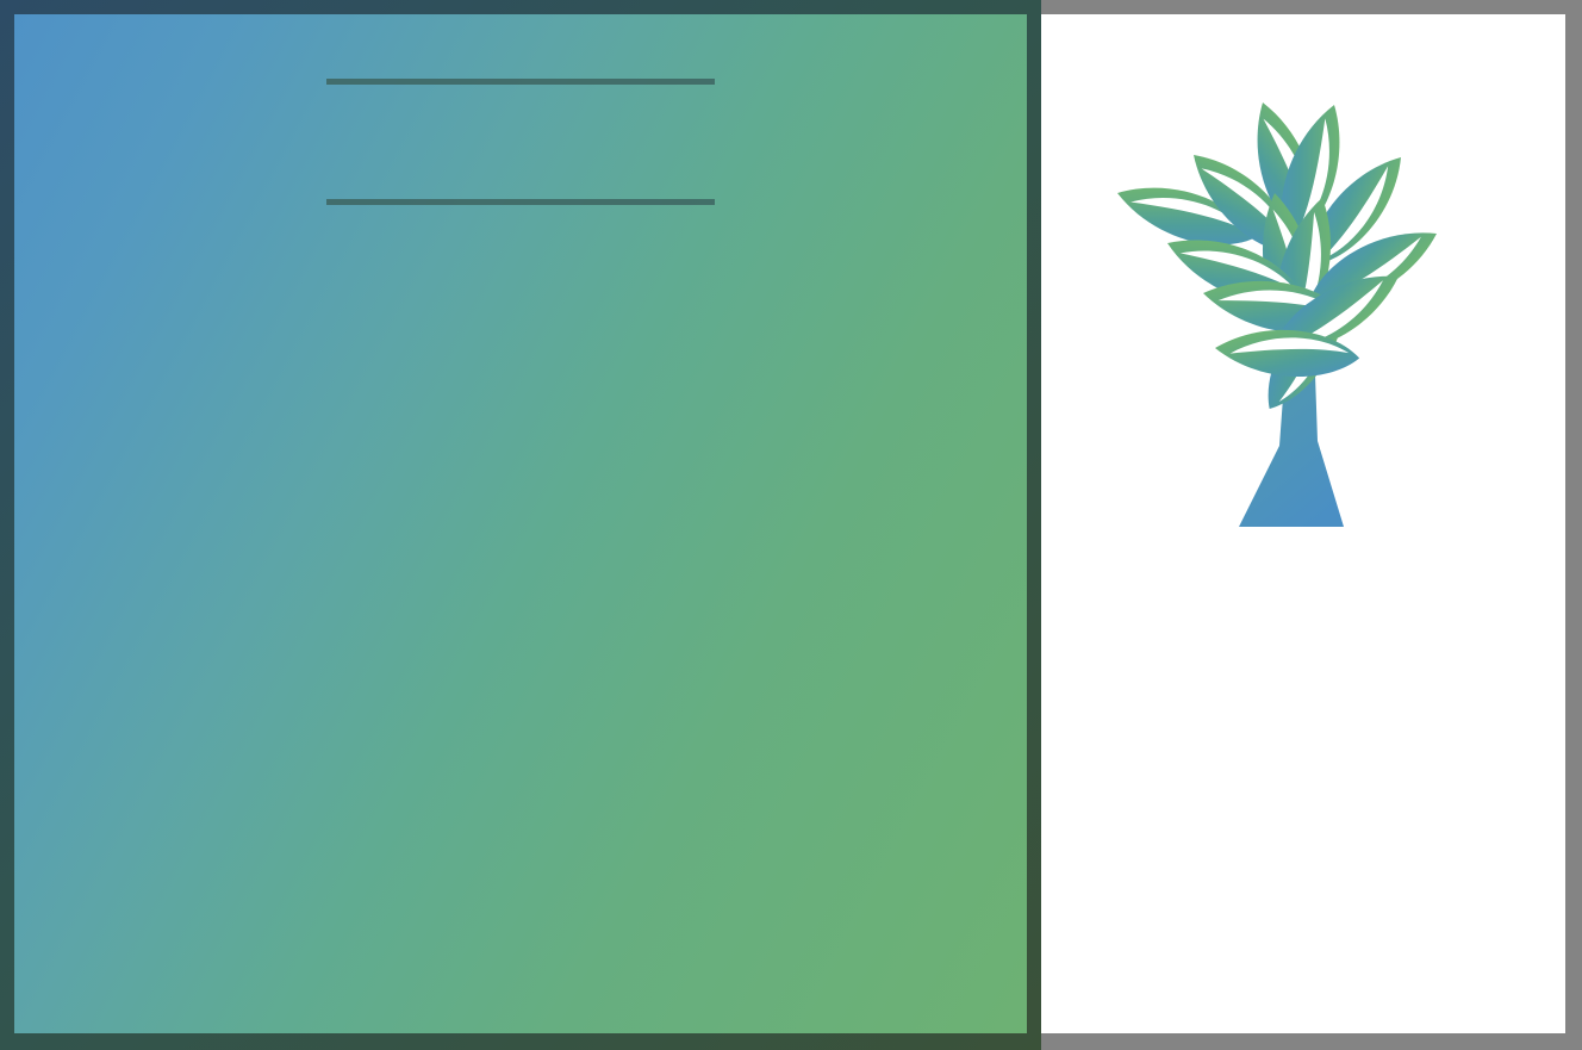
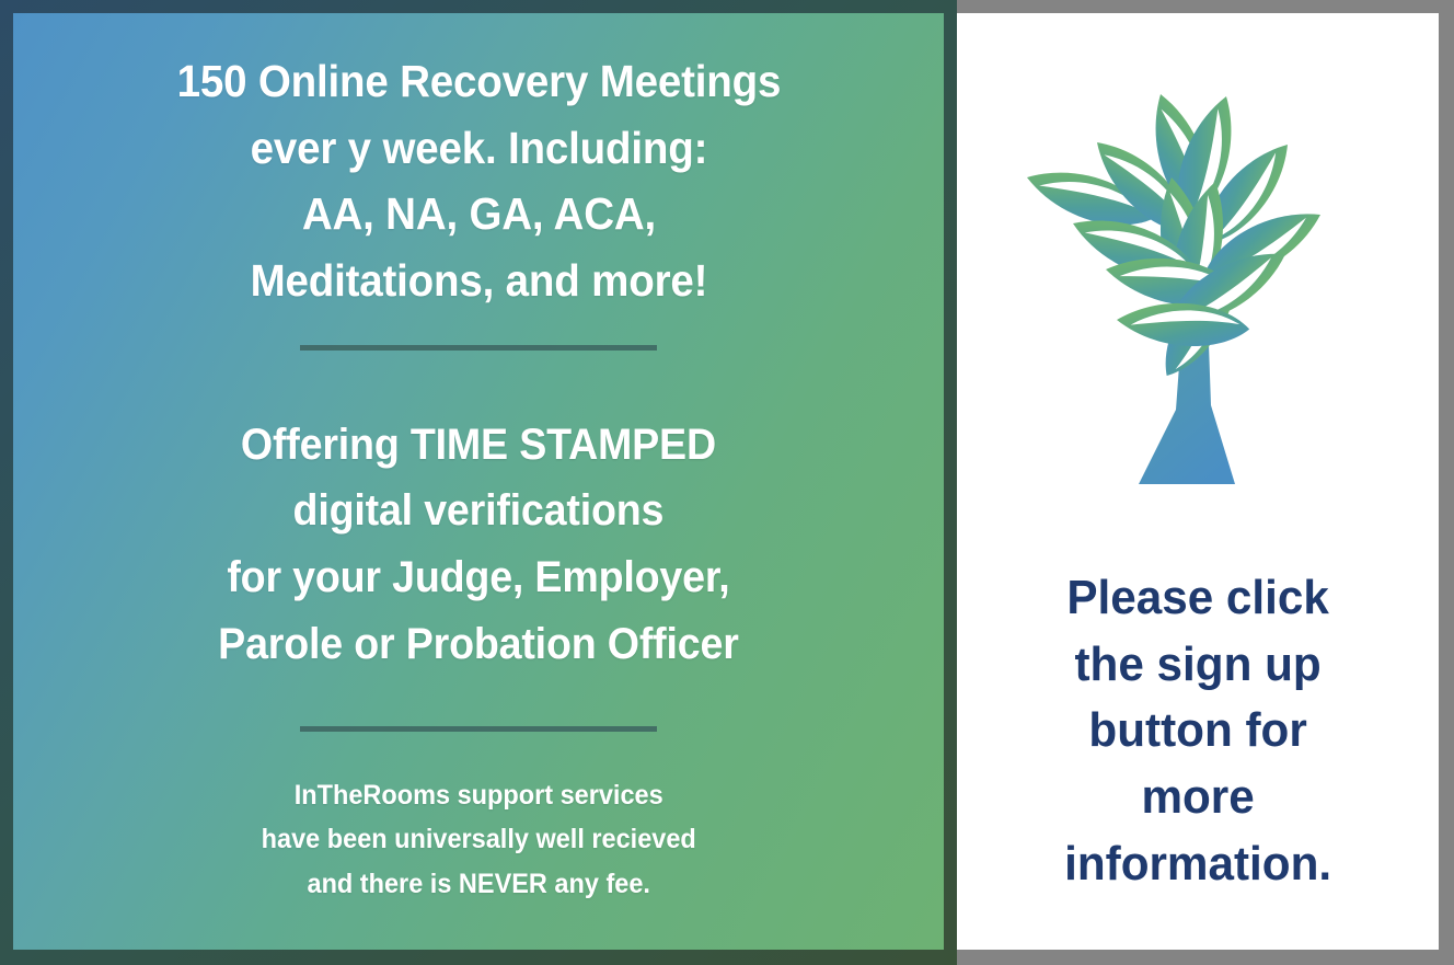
+ 150 Online Recovery Meetings
+ ever y week. Including:
+ AA, NA, GA, ACA,
+ Meditations, and more!
+ Offering TIME STAMPED
+ digital verifications
+ for your Judge, Employer,
+ Parole or Probation Officer
+ InTheRooms support services
+ have been universally well recieved
+ and there is NEVER any fee.
+ Please click
+ the sign up
+ button for
+ more
+ information.
